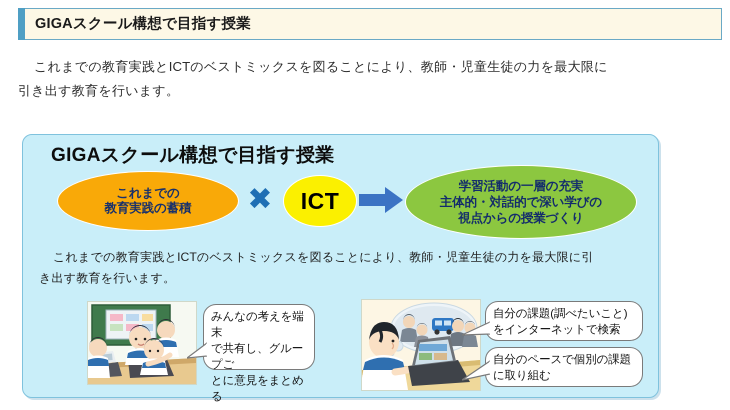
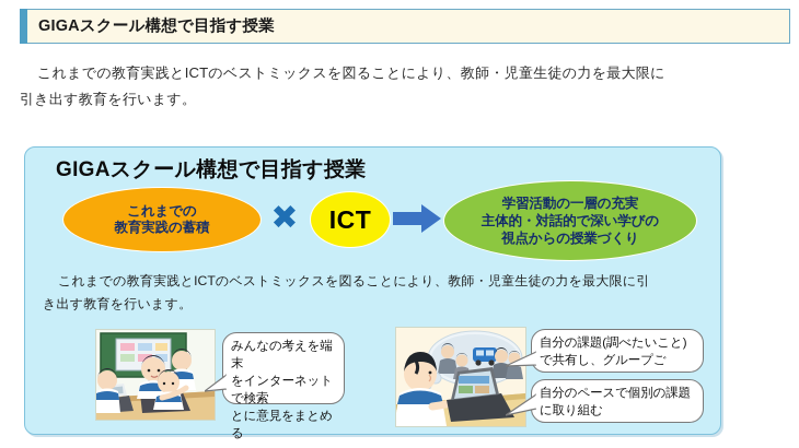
  GIGAスクール構想で目指す授業
  これまでの教育実践とICTのベストミックスを図ることにより、教師・児童生徒の力を最大限に
  引き出す教育を行います。
  GIGAスクール構想で目指す授業
  これまでの
  教育実践の蓄積
  ✖
  ICT
  学習活動の一層の充実
  主体的・対話的で深い学びの
  視点からの授業づくり
  これまでの教育実践とICTのベストミックスを図ることにより、教師・児童生徒の力を最大限に引
  き出す教育を行います。
  みんなの考えを端末
- で共有し、グループご
+ をインターネットで検索
  とに意見をまとめる
  自分の課題(調べたいこと)
- をインターネットで検索
+ で共有し、グループご
  自分のペースで個別の課題
  に取り組む
